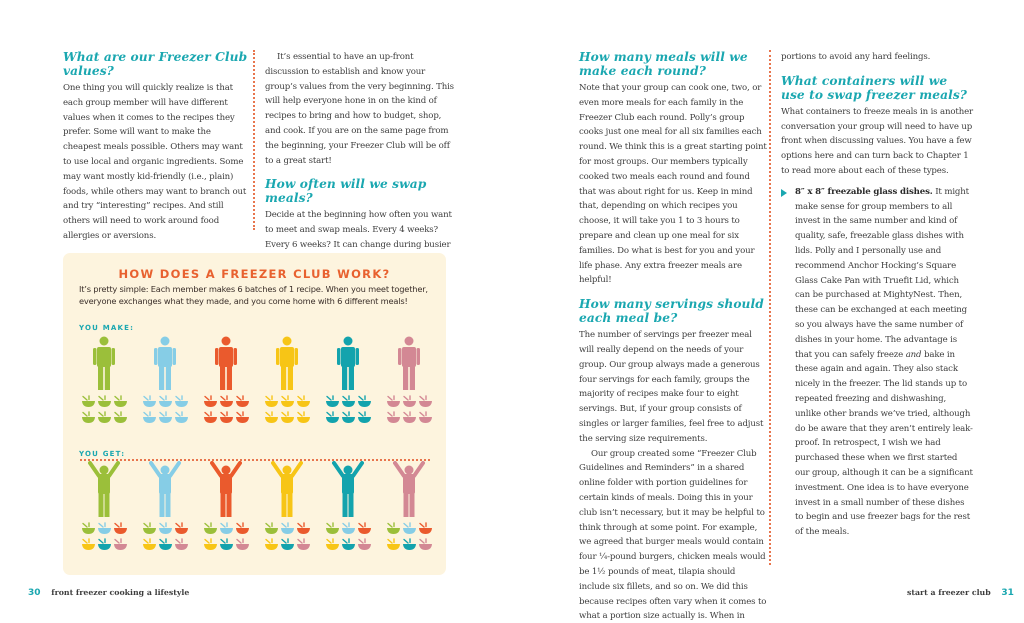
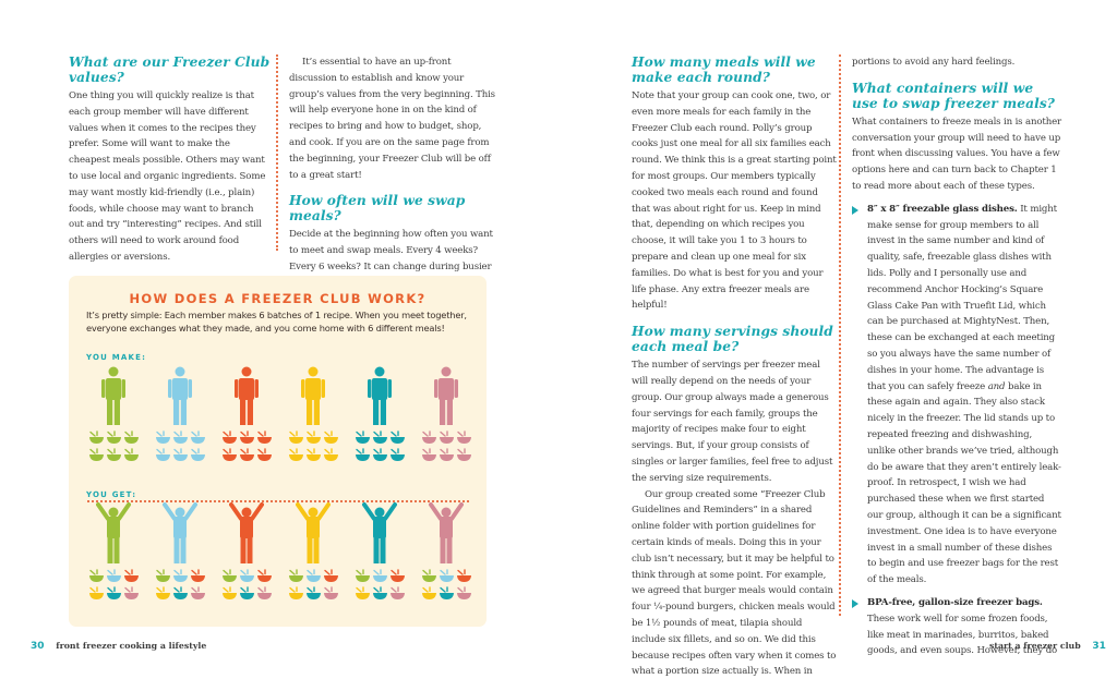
  What are our Freezer Club values?
- One thing you will quickly realize is that each group member will have different values when it comes to the recipes they prefer. Some will want to make the cheapest meals possible. Others may want to use local and organic ingredients. Some may want mostly kid-friendly (i.e., plain) foods, while others may want to branch out and try “interesting” recipes. And still others will need to work around food allergies or aversions.
+ One thing you will quickly realize is that each group member will have different values when it comes to the recipes they prefer. Some will want to make the cheapest meals possible. Others may want to use local and organic ingredients. Some may want mostly kid-friendly (i.e., plain) foods, while choose may want to branch out and try “interesting” recipes. And still others will need to work around food allergies or aversions.
  It’s essential to have an up-front discussion to establish and know your group’s values from the very beginning. This will help everyone hone in on the kind of recipes to bring and how to budget, shop, and cook. If you are on the same page from the beginning, your Freezer Club will be off to a great start!
  How often will we swap meals?
  Decide at the beginning how often you want to meet and swap meals. Every 4 weeks? Every 6 weeks? It can change during busier
  HOW DOES A FREEZER CLUB WORK?
  It’s pretty simple: Each member makes 6 batches of 1 recipe. When you meet together, everyone exchanges what they made, and you come home with 6 different meals!
  YOU MAKE:
  YOU GET:
  30 front freezer cooking a lifestyle
  How many meals will we make each round?
  Note that your group can cook one, two, or even more meals for each family in the Freezer Club each round. Polly’s group cooks just one meal for all six families each round. We think this is a great starting point for most groups. Our members typically cooked two meals each round and found that was about right for us. Keep in mind that, depending on which recipes you choose, it will take you 1 to 3 hours to prepare and clean up one meal for six families. Do what is best for you and your life phase. Any extra freezer meals are helpful!
  How many servings should each meal be?
  The number of servings per freezer meal will really depend on the needs of your group. Our group always made a generous four servings for each family, groups the majority of recipes make four to eight servings. But, if your group consists of singles or larger families, feel free to adjust the serving size requirements.
  Our group created some “Freezer Club Guidelines and Reminders” in a shared online folder with portion guidelines for certain kinds of meals. Doing this in your club isn’t necessary, but it may be helpful to think through at some point. For example, we agreed that burger meals would contain four ¼-pound burgers, chicken meals would be 1½ pounds of meat, tilapia should include six fillets, and so on. We did this because recipes often vary when it comes to what a portion size actually is. When in
  portions to avoid any hard feelings.
  What containers will we use to swap freezer meals?
  What containers to freeze meals in is another conversation your group will need to have up front when discussing values. You have a few options here and can turn back to Chapter 1 to read more about each of these types.
  8″ x 8″ freezable glass dishes. It might make sense for group members to all invest in the same number and kind of quality, safe, freezable glass dishes with lids. Polly and I personally use and recommend Anchor Hocking’s Square Glass Cake Pan with Truefit Lid, which can be purchased at MightyNest. Then, these can be exchanged at each meeting so you always have the same number of dishes in your home. The advantage is that you can safely freeze and bake in these again and again. They also stack nicely in the freezer. The lid stands up to repeated freezing and dishwashing, unlike other brands we’ve tried, although do be aware that they aren’t entirely leak-proof. In retrospect, I wish we had purchased these when we first started our group, although it can be a significant investment. One idea is to have everyone invest in a small number of these dishes to begin and use freezer bags for the rest of the meals.
+ BPA-free, gallon-size freezer bags. These work well for some frozen foods, like meat in marinades, burritos, baked goods, and even soups. However, they do
  start a freezer club 31
